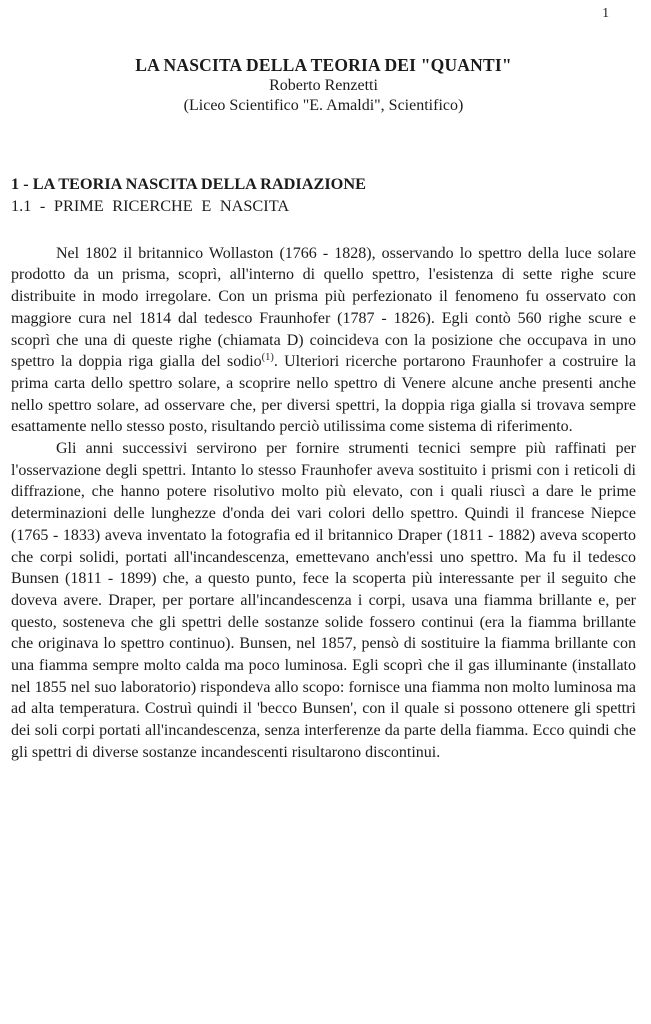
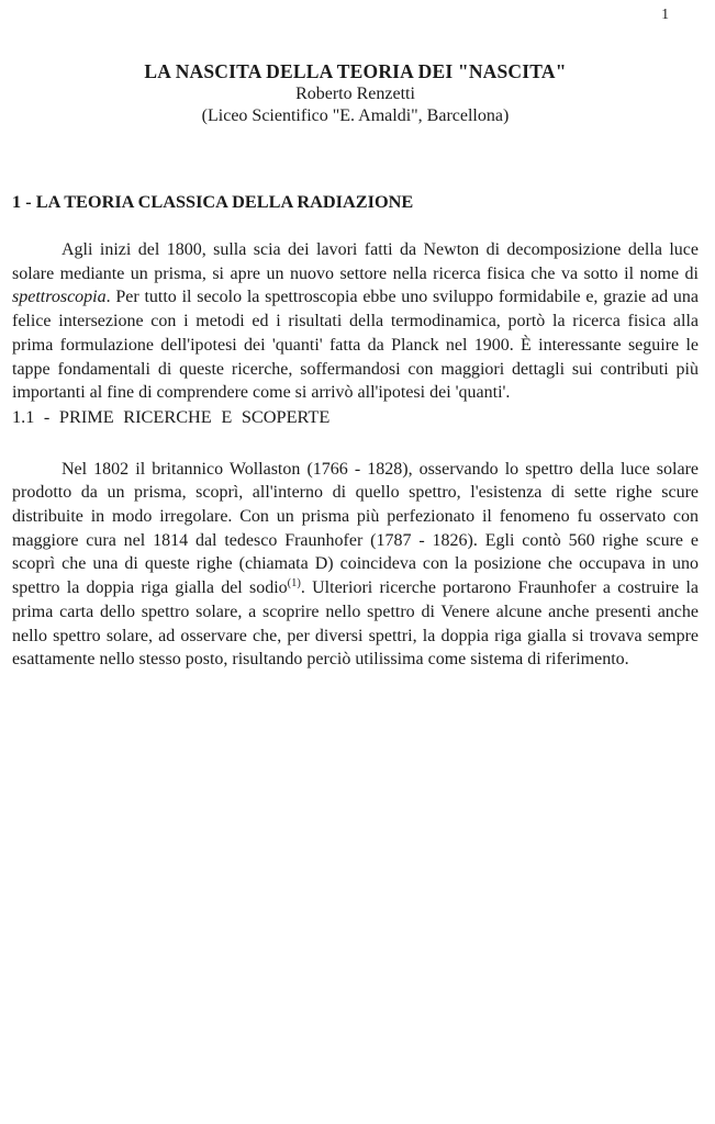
  1
- LA NASCITA DELLA TEORIA DEI "QUANTI"
+ LA NASCITA DELLA TEORIA DEI "NASCITA"
  Roberto Renzetti
- (Liceo Scientifico "E. Amaldi", Scientifico)
+ (Liceo Scientifico "E. Amaldi", Barcellona)
- 1 - LA TEORIA NASCITA DELLA RADIAZIONE
+ 1 - LA TEORIA CLASSICA DELLA RADIAZIONE
+ Agli inizi del 1800, sulla scia dei lavori fatti da Newton di decomposizione della luce solare mediante un prisma, si apre un nuovo settore nella ricerca fisica che va sotto il nome di spettroscopia. Per tutto il secolo la spettroscopia ebbe uno sviluppo formidabile e, grazie ad una felice intersezione con i metodi ed i risultati della termodinamica, portò la ricerca fisica alla prima formulazione dell'ipotesi dei 'quanti' fatta da Planck nel 1900. È interessante seguire le tappe fondamentali di queste ricerche, soffermandosi con maggiori dettagli sui contributi più importanti al fine di comprendere come si arrivò all'ipotesi dei 'quanti'.
- 1.1 - PRIME RICERCHE E NASCITA
+ 1.1 - PRIME RICERCHE E SCOPERTE
  Nel 1802 il britannico Wollaston (1766 - 1828), osservando lo spettro della luce solare prodotto da un prisma, scoprì, all'interno di quello spettro, l'esistenza di sette righe scure distribuite in modo irregolare. Con un prisma più perfezionato il fenomeno fu osservato con maggiore cura nel 1814 dal tedesco Fraunhofer (1787 - 1826). Egli contò 560 righe scure e scoprì che una di queste righe (chiamata D) coincideva con la posizione che occupava in uno spettro la doppia riga gialla del sodio(1). Ulteriori ricerche portarono Fraunhofer a costruire la prima carta dello spettro solare, a scoprire nello spettro di Venere alcune anche presenti anche nello spettro solare, ad osservare che, per diversi spettri, la doppia riga gialla si trovava sempre esattamente nello stesso posto, risultando perciò utilissima come sistema di riferimento.
- Gli anni successivi servirono per fornire strumenti tecnici sempre più raffinati per l'osservazione degli spettri. Intanto lo stesso Fraunhofer aveva sostituito i prismi con i reticoli di diffrazione, che hanno potere risolutivo molto più elevato, con i quali riuscì a dare le prime determinazioni delle lunghezze d'onda dei vari colori dello spettro. Quindi il francese Niepce (1765 - 1833) aveva inventato la fotografia ed il britannico Draper (1811 - 1882) aveva scoperto che corpi solidi, portati all'incandescenza, emettevano anch'essi uno spettro. Ma fu il tedesco Bunsen (1811 - 1899) che, a questo punto, fece la scoperta più interessante per il seguito che doveva avere. Draper, per portare all'incandescenza i corpi, usava una fiamma brillante e, per questo, sosteneva che gli spettri delle sostanze solide fossero continui (era la fiamma brillante che originava lo spettro continuo). Bunsen, nel 1857, pensò di sostituire la fiamma brillante con una fiamma sempre molto calda ma poco luminosa. Egli scoprì che il gas illuminante (installato nel 1855 nel suo laboratorio) rispondeva allo scopo: fornisce una fiamma non molto luminosa ma ad alta temperatura. Costruì quindi il 'becco Bunsen', con il quale si possono ottenere gli spettri dei soli corpi portati all'incandescenza, senza interferenze da parte della fiamma. Ecco quindi che gli spettri di diverse sostanze incandescenti risultarono discontinui.
